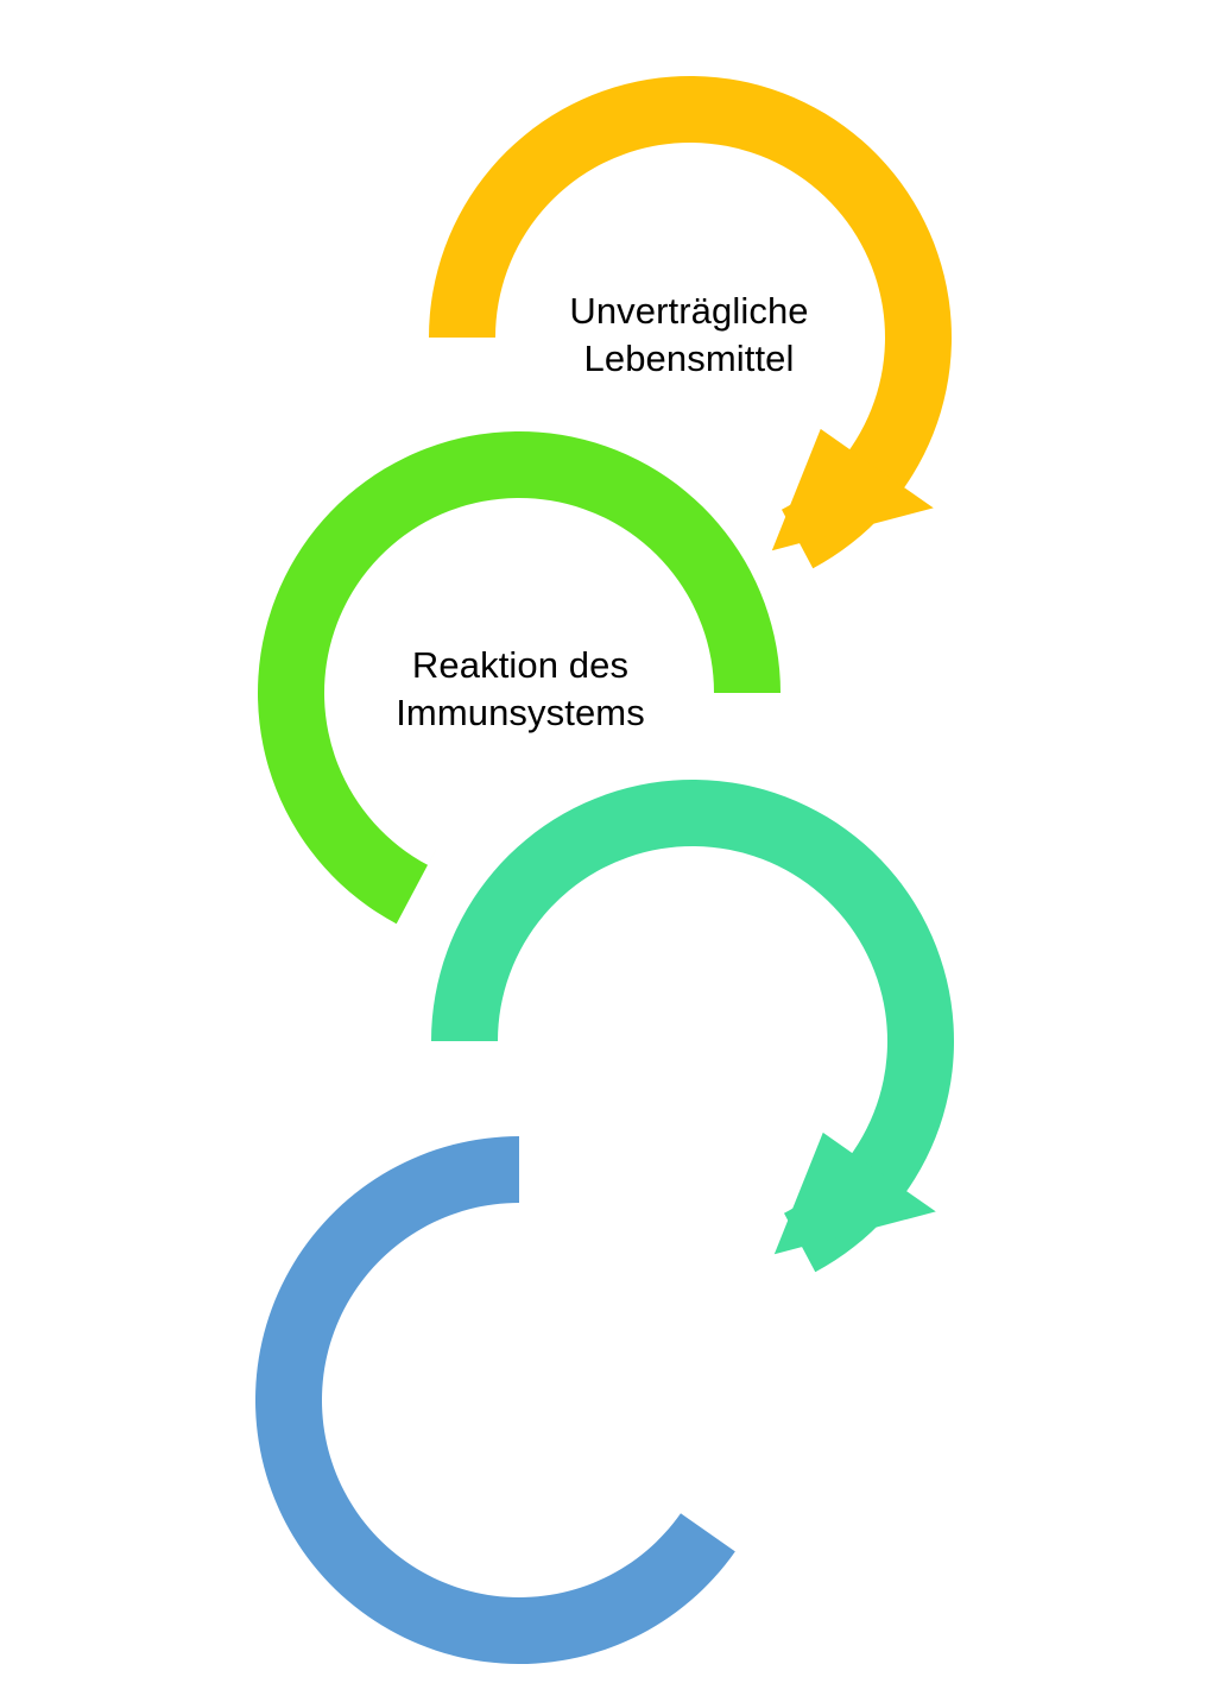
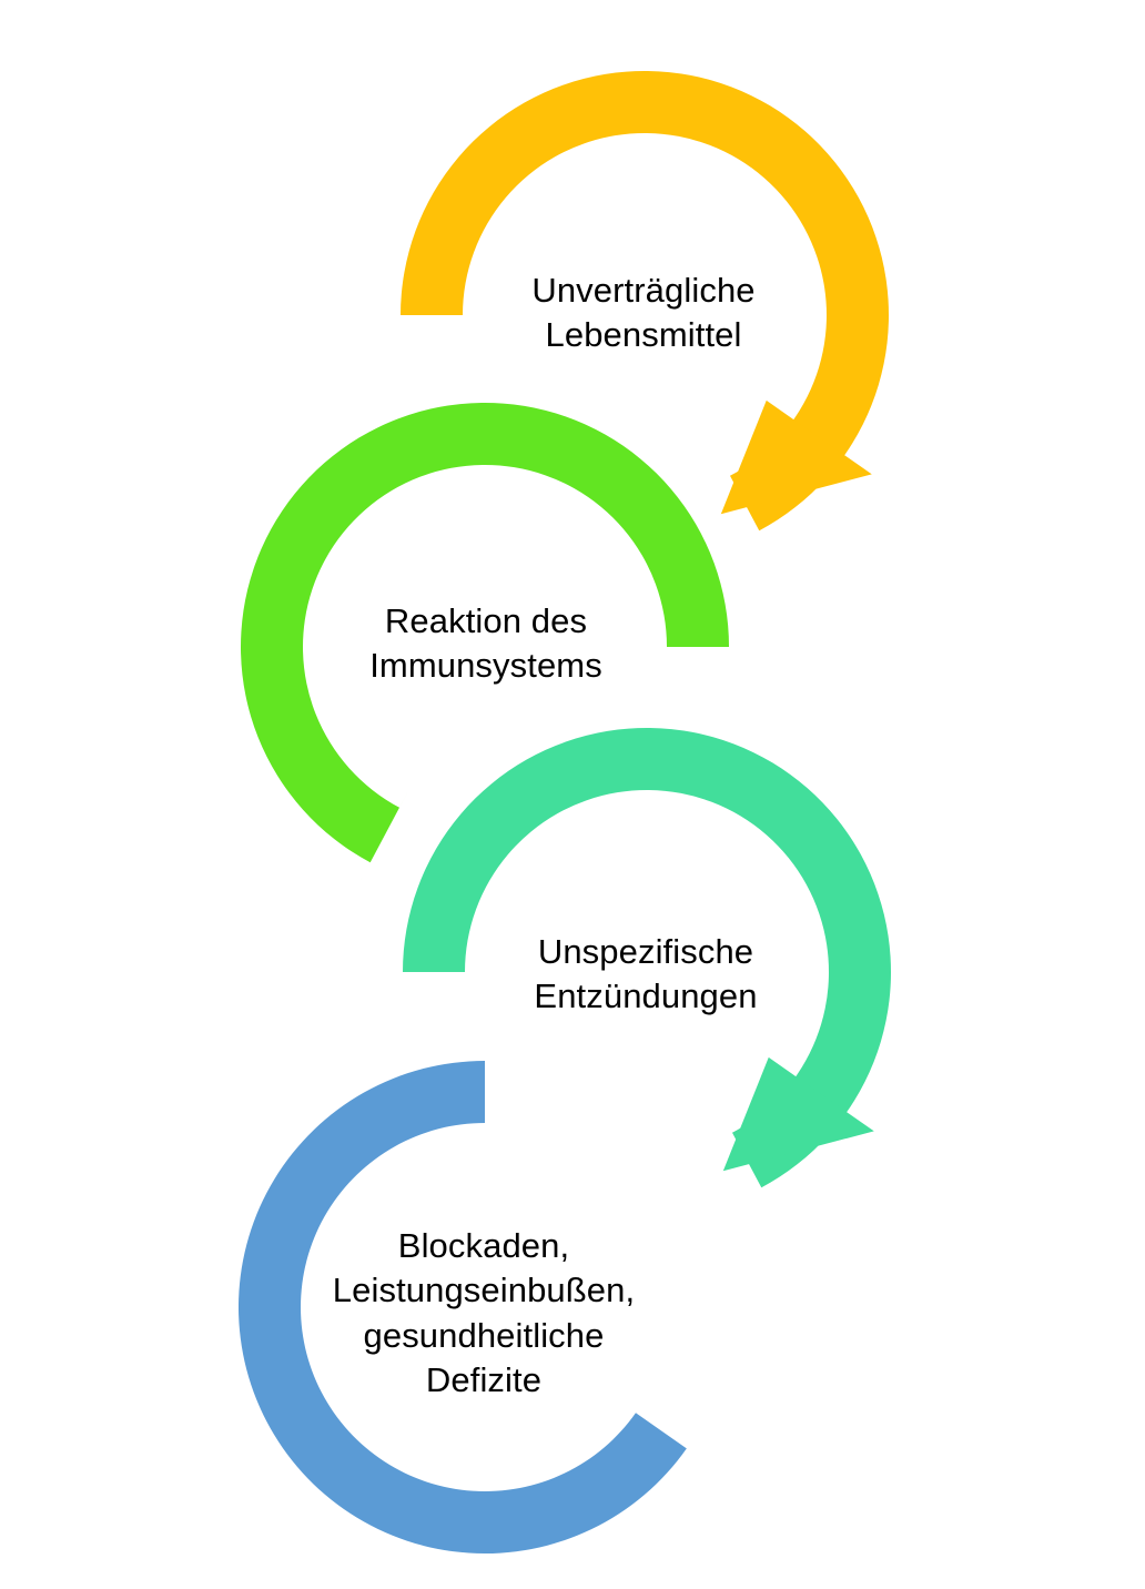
  Unverträgliche
  Lebensmittel
  Reaktion des
  Immunsystems
+ Unspezifische
+ Entzündungen
+ Blockaden,
+ Leistungseinbußen,
+ gesundheitliche
+ Defizite
